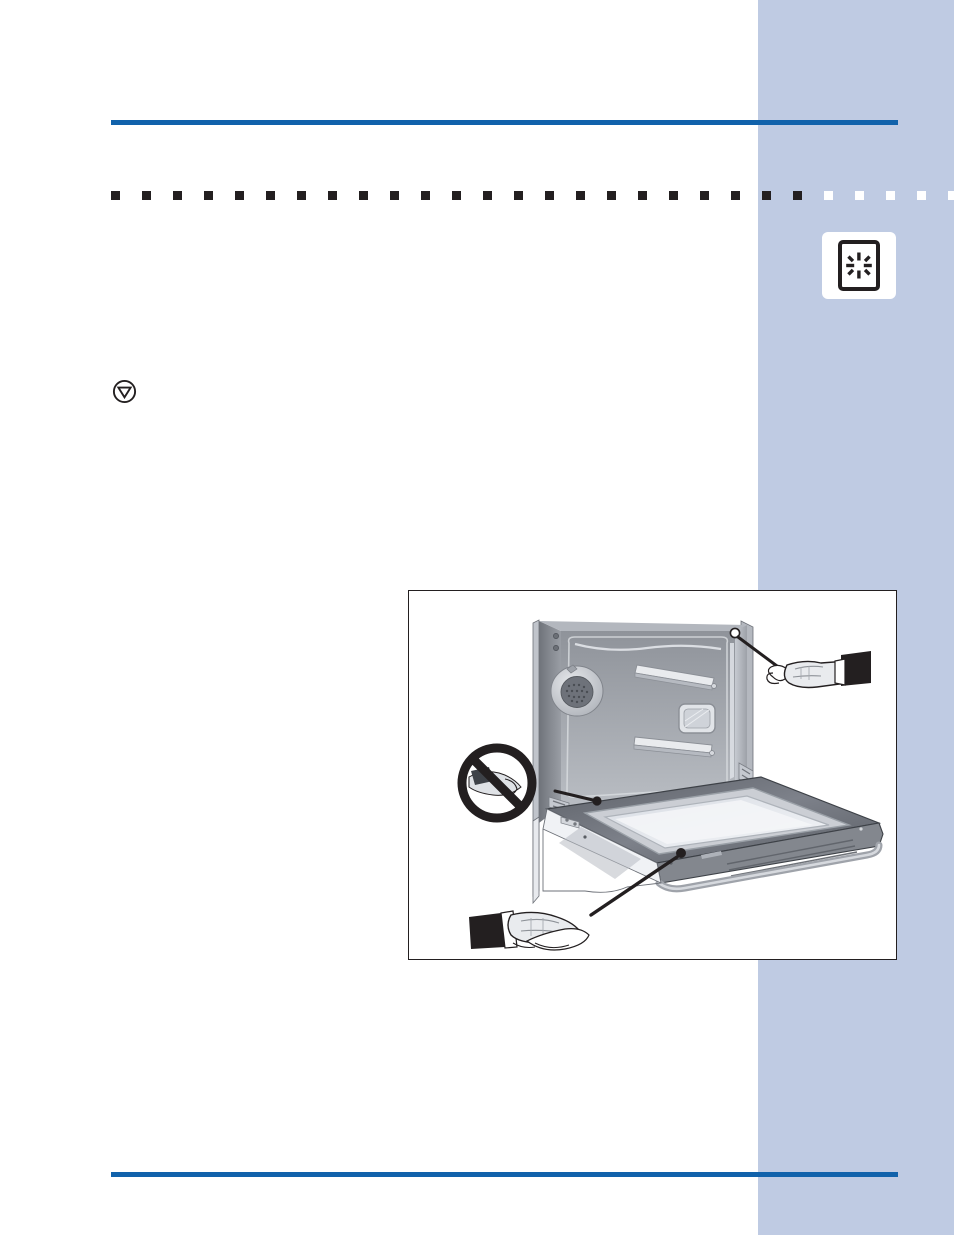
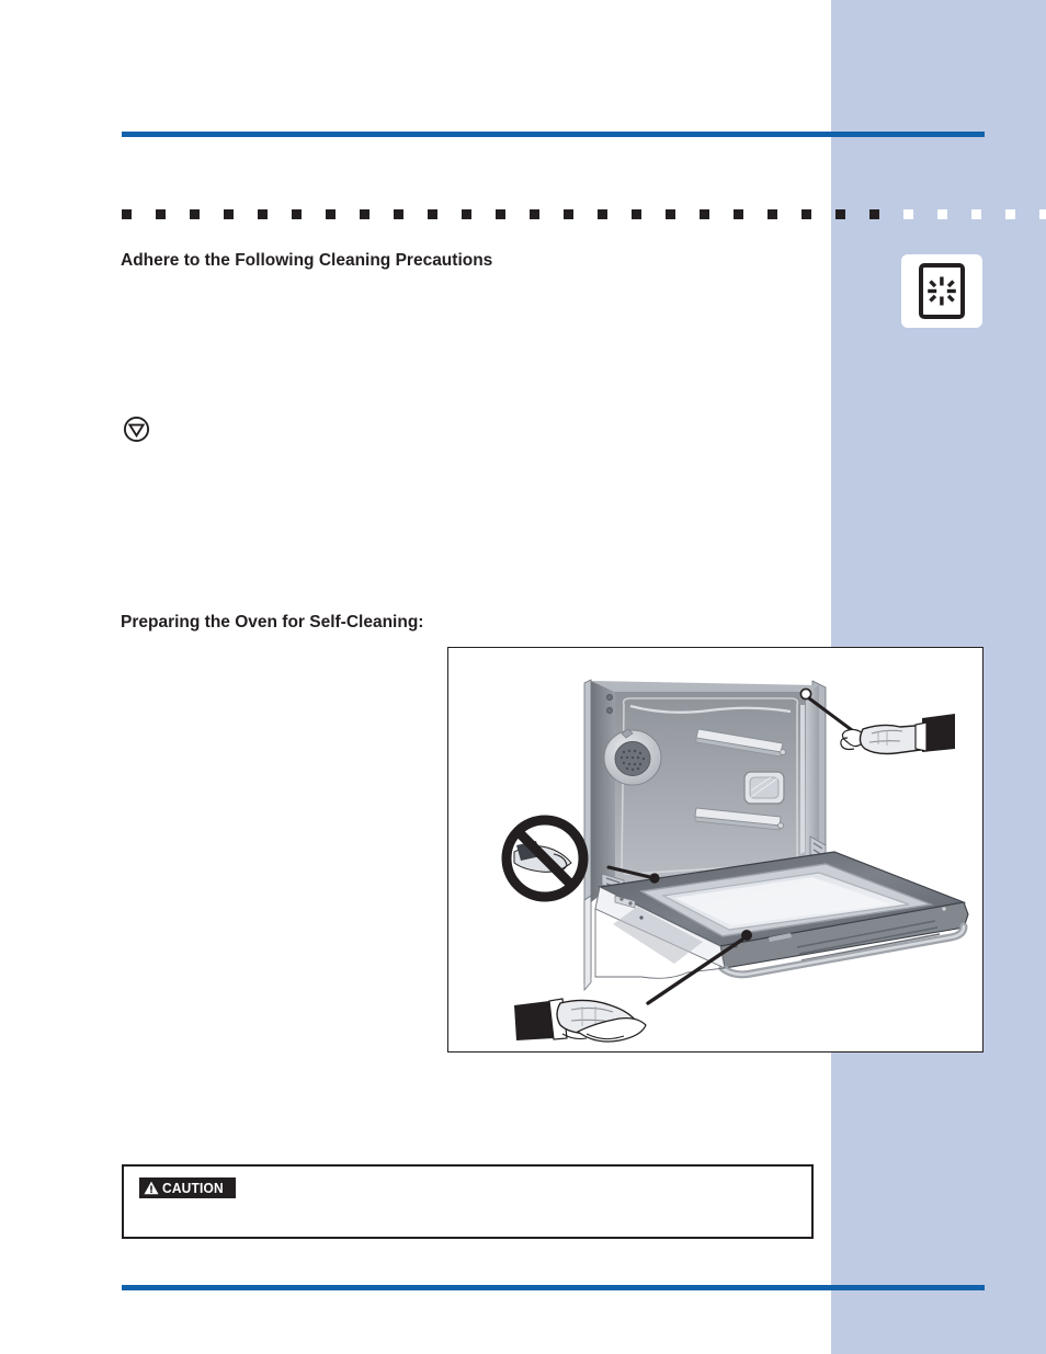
+ Adhere to the Following Cleaning Precautions
+ Preparing the Oven for Self-Cleaning:
+ CAUTION
